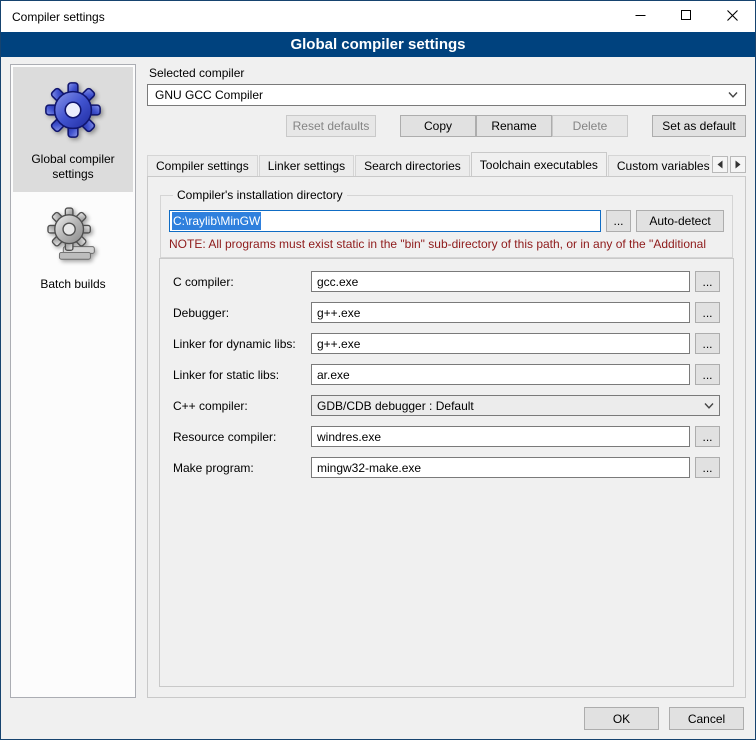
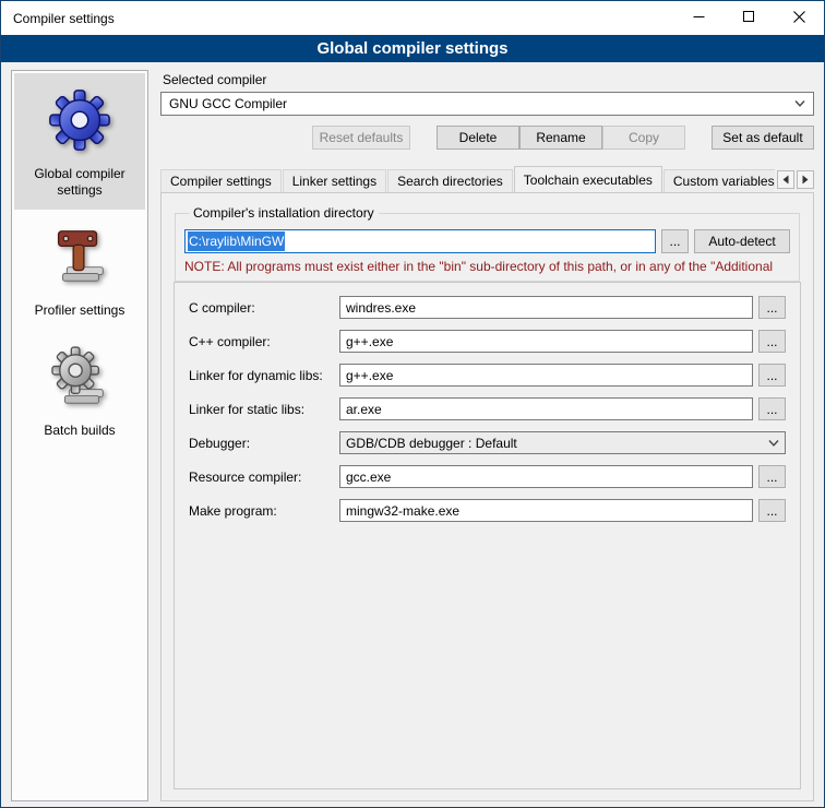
  Compiler settings
  Global compiler settings
  Global compiler settings
+ Profiler settings
  Batch builds
  Selected compiler
  GNU GCC Compiler
  Reset defaults
- Copy
+ Delete
  Rename
- Delete
+ Copy
  Set as default
  Compiler settings
  Linker settings
  Search directories
  Toolchain executables
  Custom variables
  Compiler's installation directory
  C:\raylib\MinGW
  ...
  Auto-detect
- NOTE: All programs must exist static in the "bin" sub-directory of this path, or in any of the "Additional
+ NOTE: All programs must exist either in the "bin" sub-directory of this path, or in any of the "Additional
  C compiler:
- gcc.exe
+ windres.exe
  ...
- Debugger:
+ C++ compiler:
  g++.exe
  ...
  Linker for dynamic libs:
  g++.exe
  ...
  Linker for static libs:
  ar.exe
  ...
- C++ compiler:
+ Debugger:
  GDB/CDB debugger : Default
  Resource compiler:
- windres.exe
+ gcc.exe
  ...
  Make program:
  mingw32-make.exe
  ...
- OK
- Cancel
